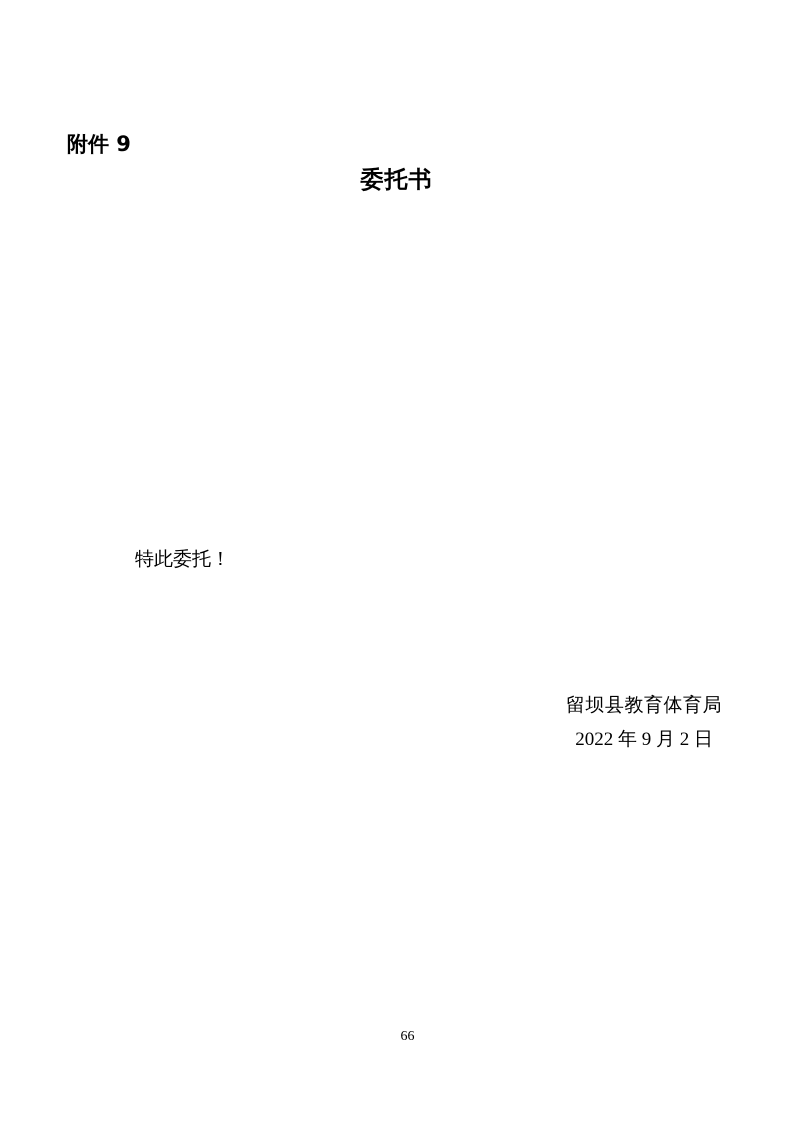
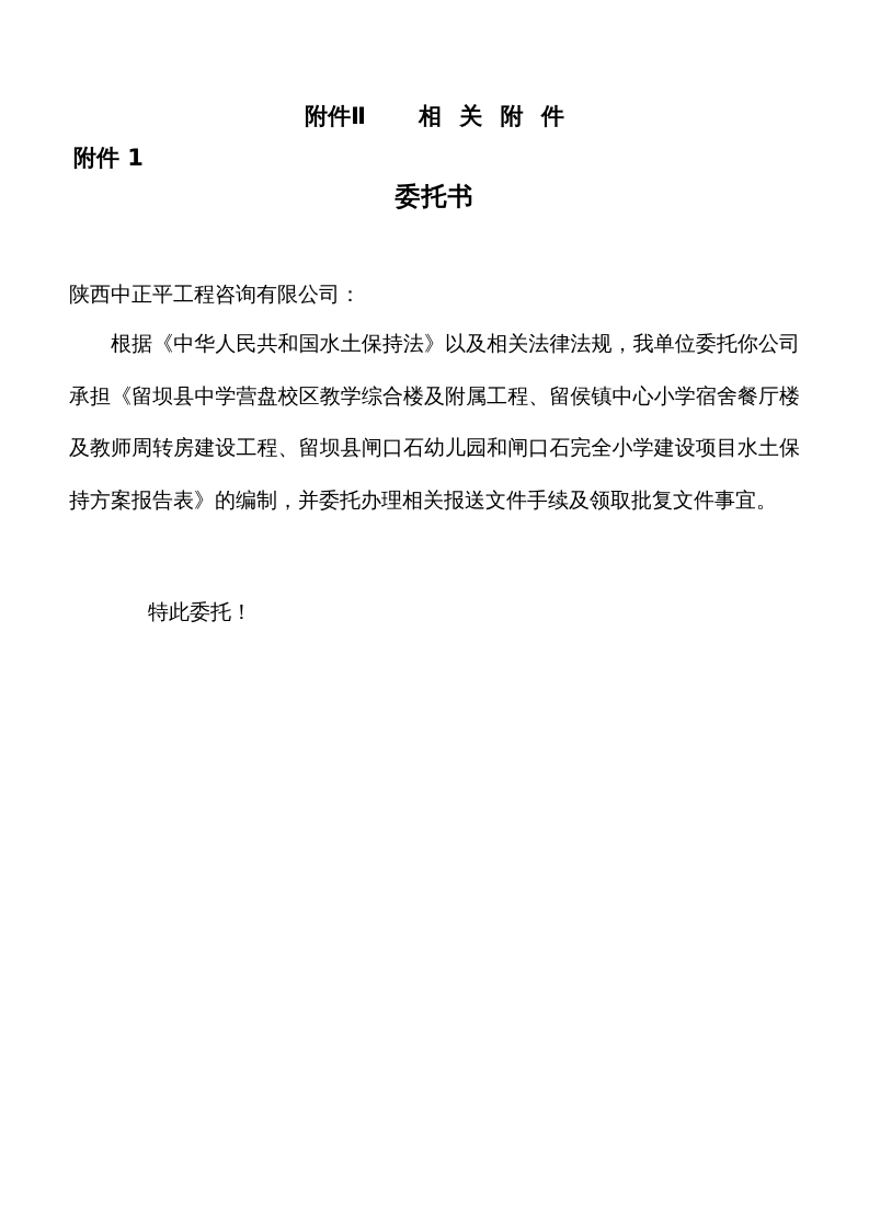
+ 附件Ⅱ 相 关 附 件
- 附件 9
+ 附件 1
  委托书
+ 陕西中正平工程咨询有限公司：
+ 根据《中华人民共和国水土保持法》以及相关法律法规，我单位委托你公司承担《留坝县中学营盘校区教学综合楼及附属工程、留侯镇中心小学宿舍餐厅楼及教师周转房建设工程、留坝县闸口石幼儿园和闸口石完全小学建设项目水土保持方案报告表》的编制，并委托办理相关报送文件手续及领取批复文件事宜。
  特此委托！
- 留坝县教育体育局
- 2022 年 9 月 2 日
- 66
